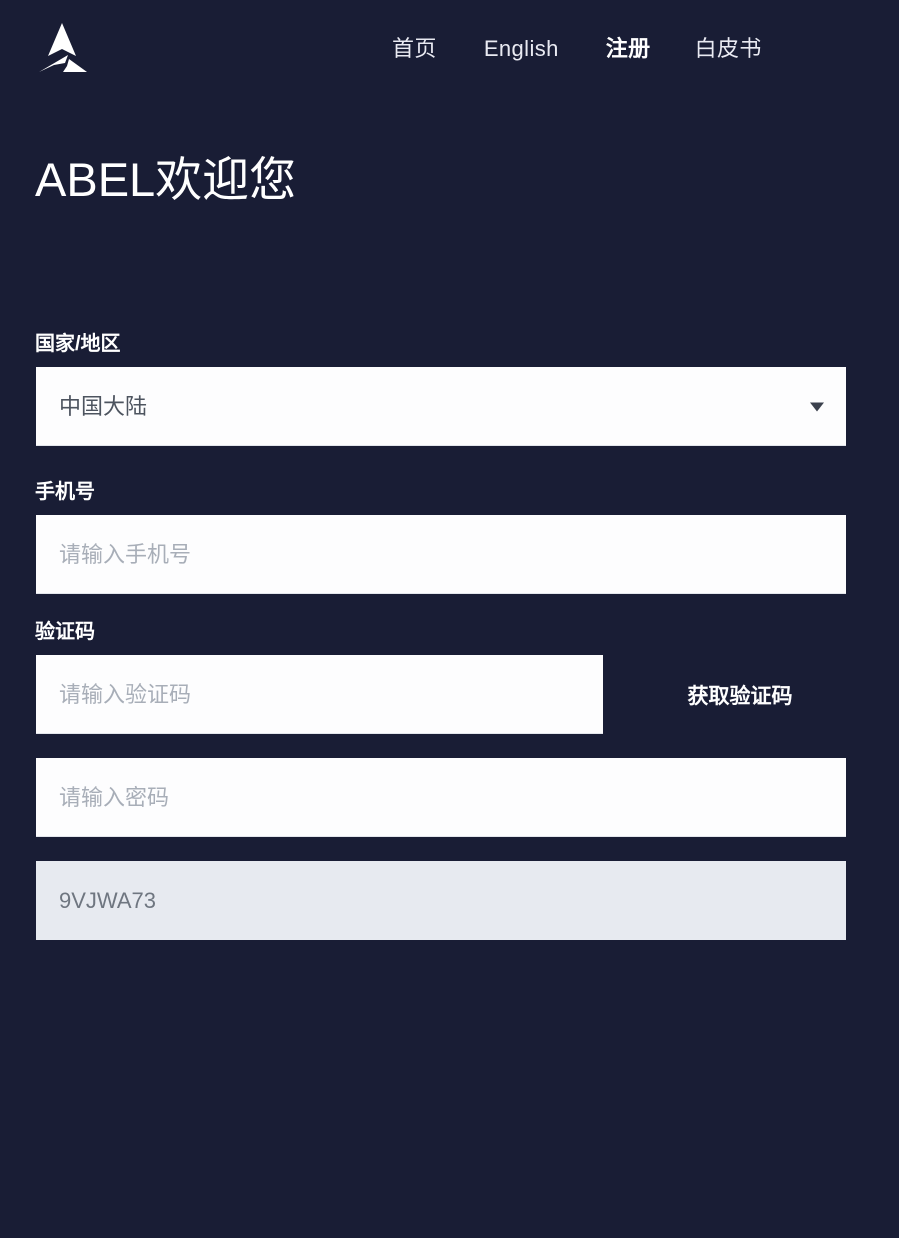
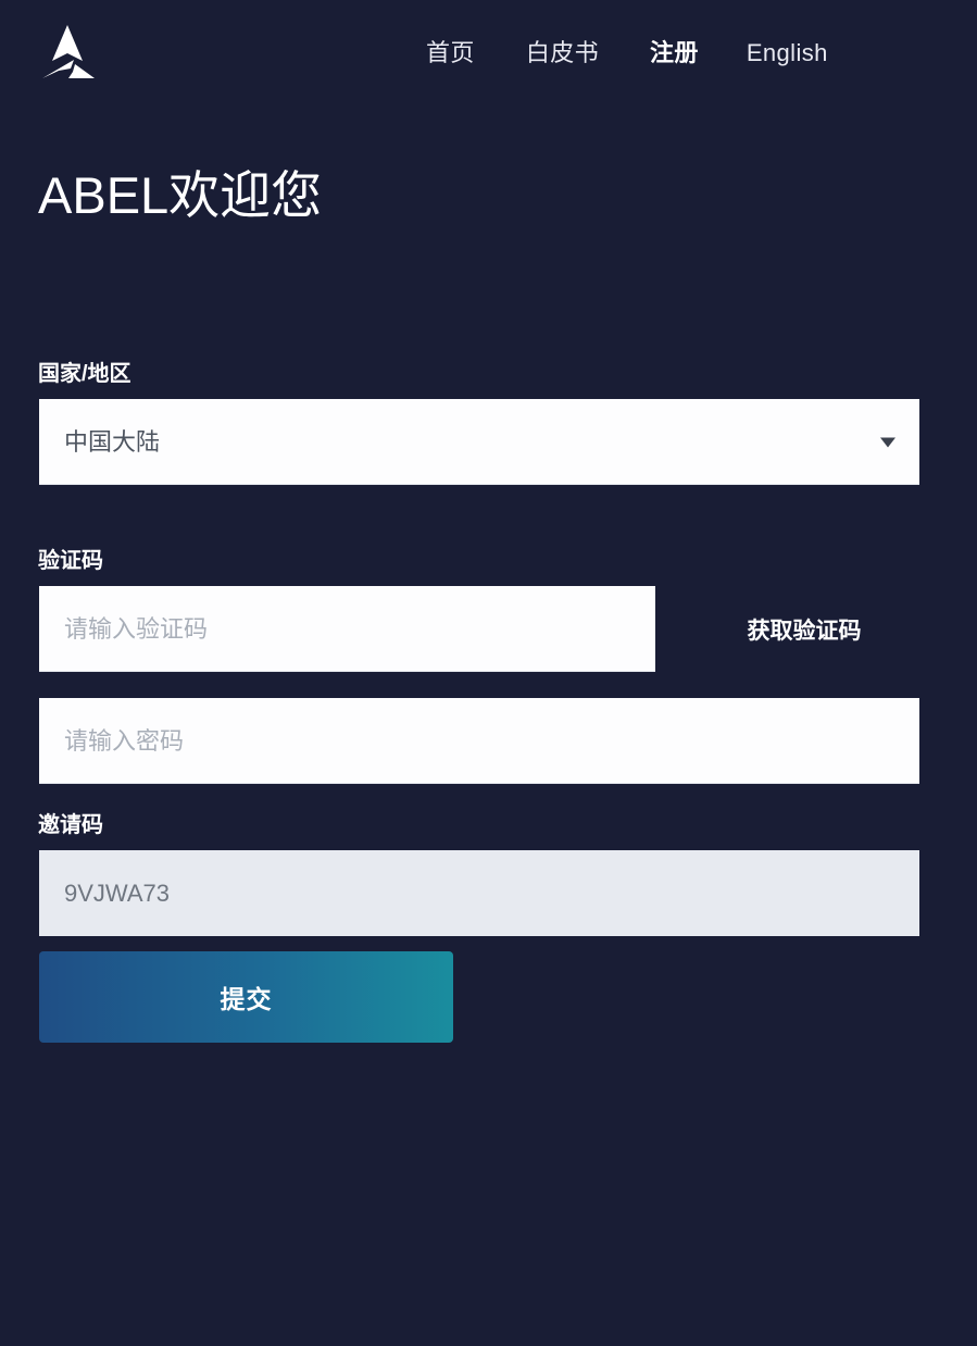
  首页
- English
+ 白皮书
  注册
- 白皮书
+ English
  ABEL欢迎您
  国家/地区
  中国大陆
- 手机号
- 请输入手机号
  验证码
  请输入验证码
  获取验证码
  请输入密码
+ 邀请码
  9VJWA73
+ 提交
